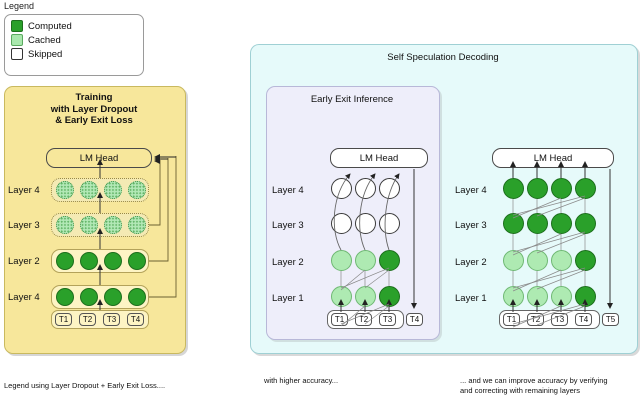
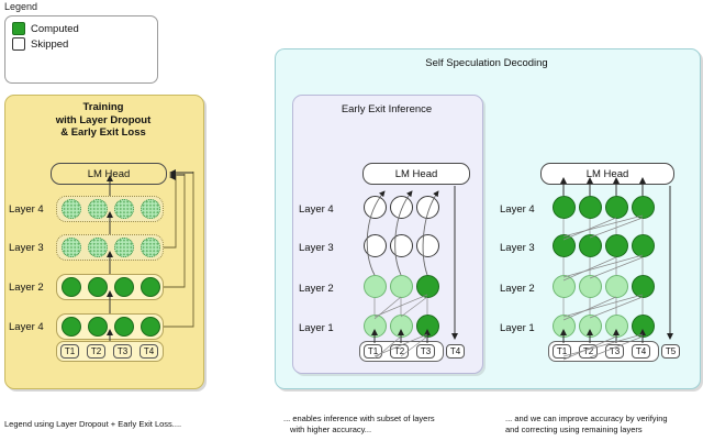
  Legend
  Computed
- Cached
  Skipped
  Training
  with Layer Dropout
  & Early Exit Loss
  LM Head
  Layer 4
  Layer 3
  Layer 2
  Layer 4
  T1
  T2
  T3
  T4
  Self Speculation Decoding
  Early Exit Inference
  LM Head
  Layer 4
  Layer 3
  Layer 2
  Layer 1
  T1
  T2
  T3
  T4
  LM Head
  Layer 4
  Layer 3
  Layer 2
  Layer 1
  T1
  T2
  T3
  T4
  T5
  Legend using Layer Dropout + Early Exit Loss....
+ ... enables inference with subset of layers
  with higher accuracy...
  ... and we can improve accuracy by verifying
- and correcting with remaining layers
+ and correcting using remaining layers
